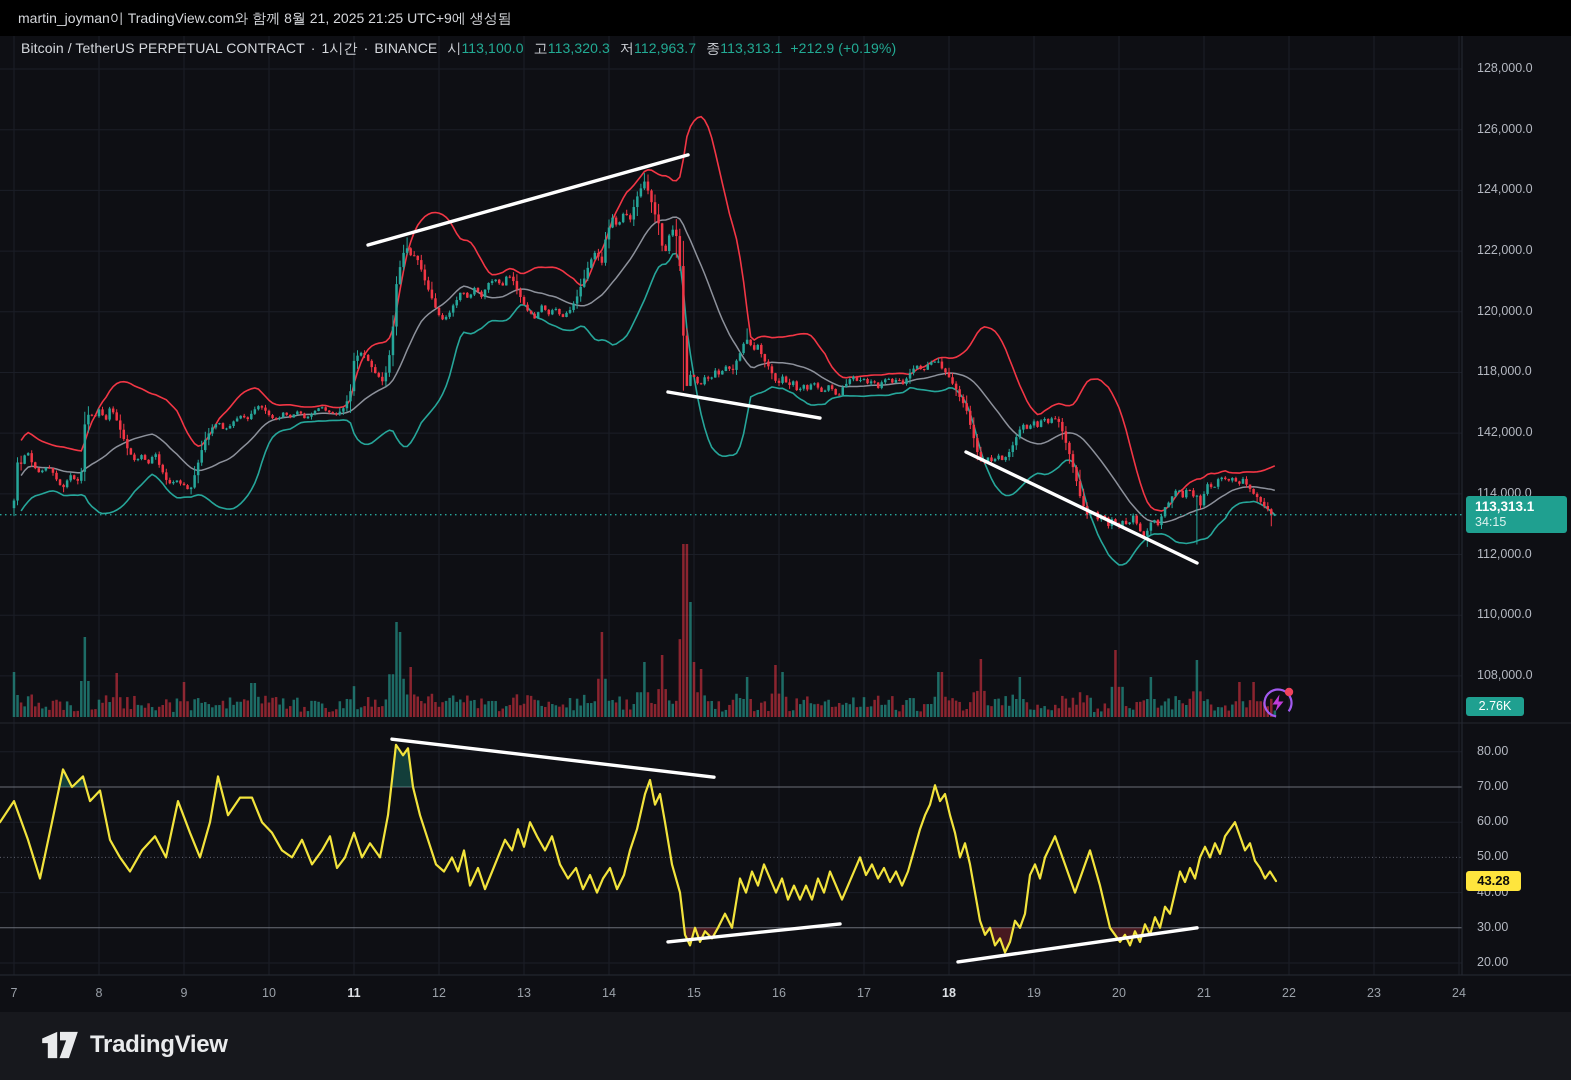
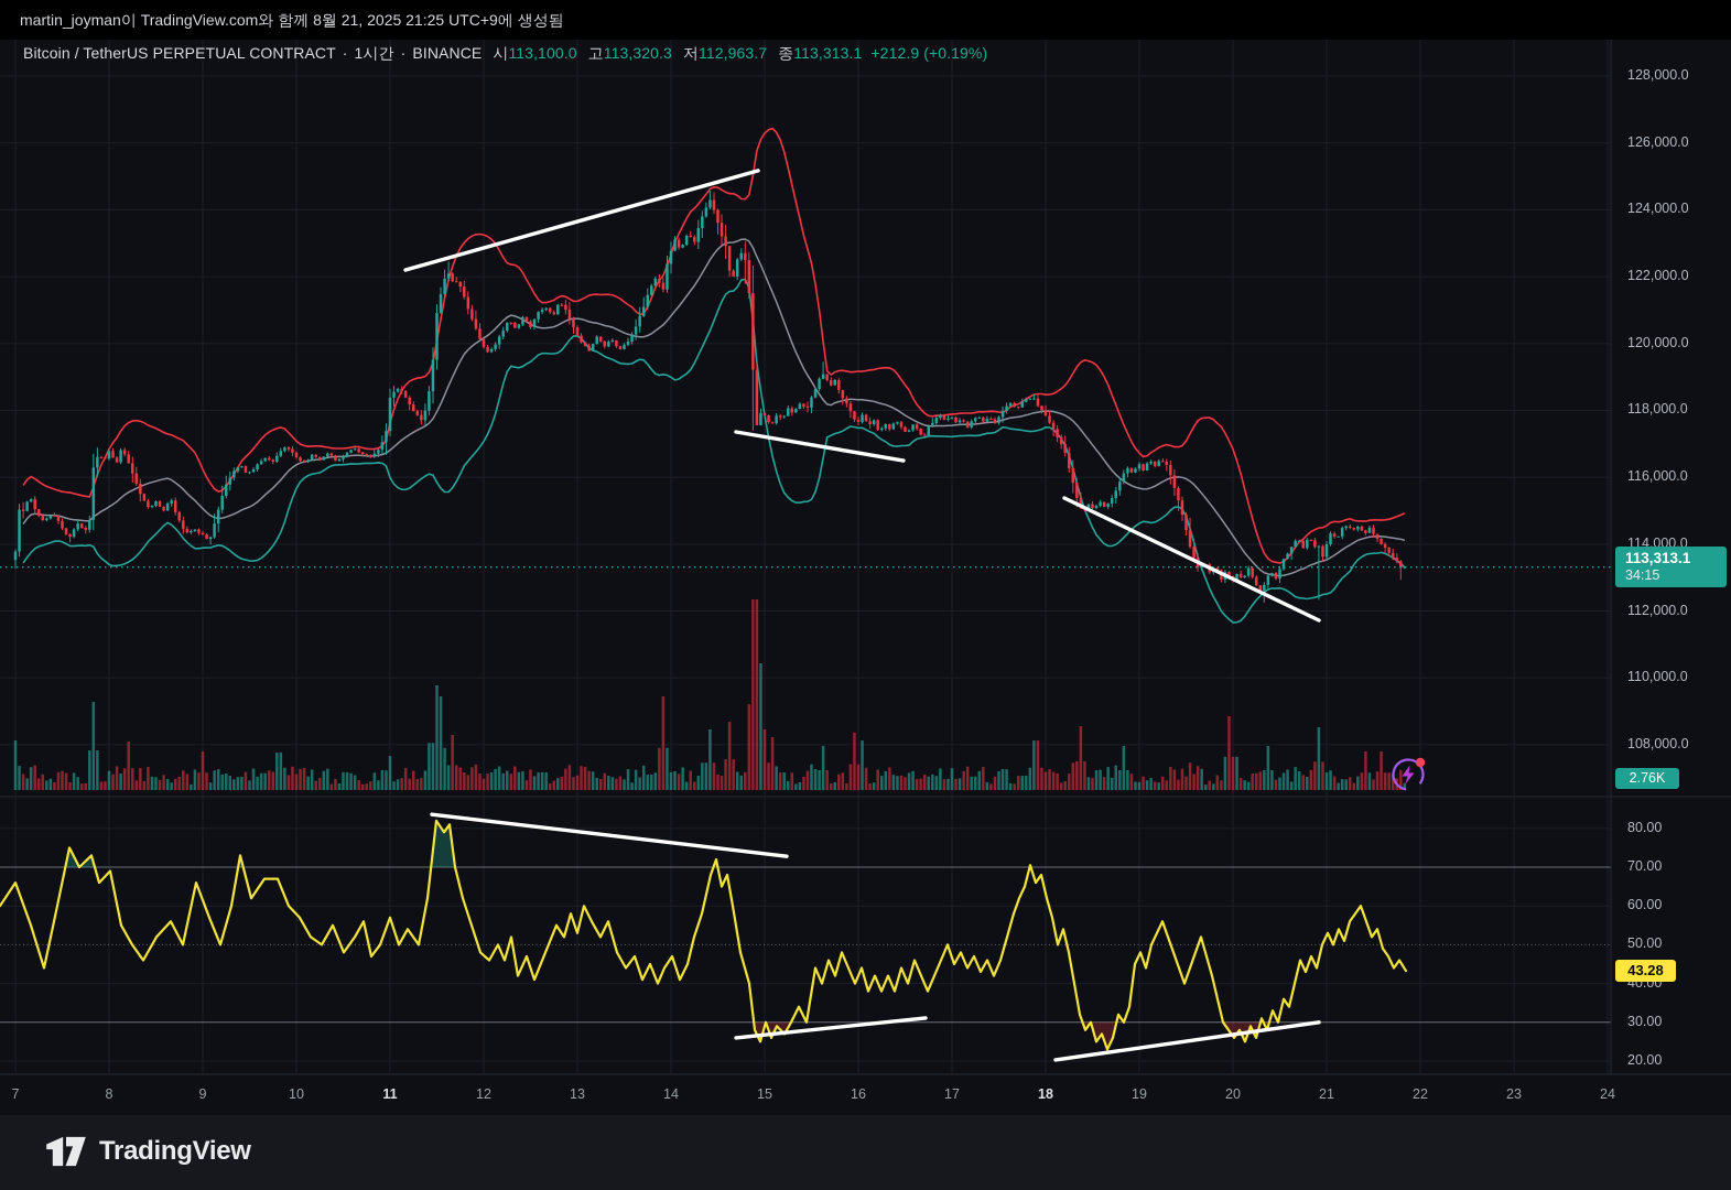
  martin_joyman이 TradingView.com와 함께 8월 21, 2025 21:25 UTC+9에 생성됨
  Bitcoin / TetherUS PERPETUAL CONTRACT · 1시간 · BINANCE 시113,100.0 고113,320.3 저112,963.7 종113,313.1 +212.9 (+0.19%)
  113,313.1
  34:15
  2.76K
  43.28
  128,000.0
  126,000.0
  124,000.0
  122,000.0
  120,000.0
  118,000.0
- 142,000.0
+ 116,000.0
  114,000.0
  112,000.0
  110,000.0
  108,000.0
  80.00
  70.00
  60.00
  50.00
  40.00
  30.00
  20.00
  7
  8
  9
  10
  11
  12
  13
  14
  15
  16
  17
  18
  19
  20
  21
  22
  23
  24
  TradingView
